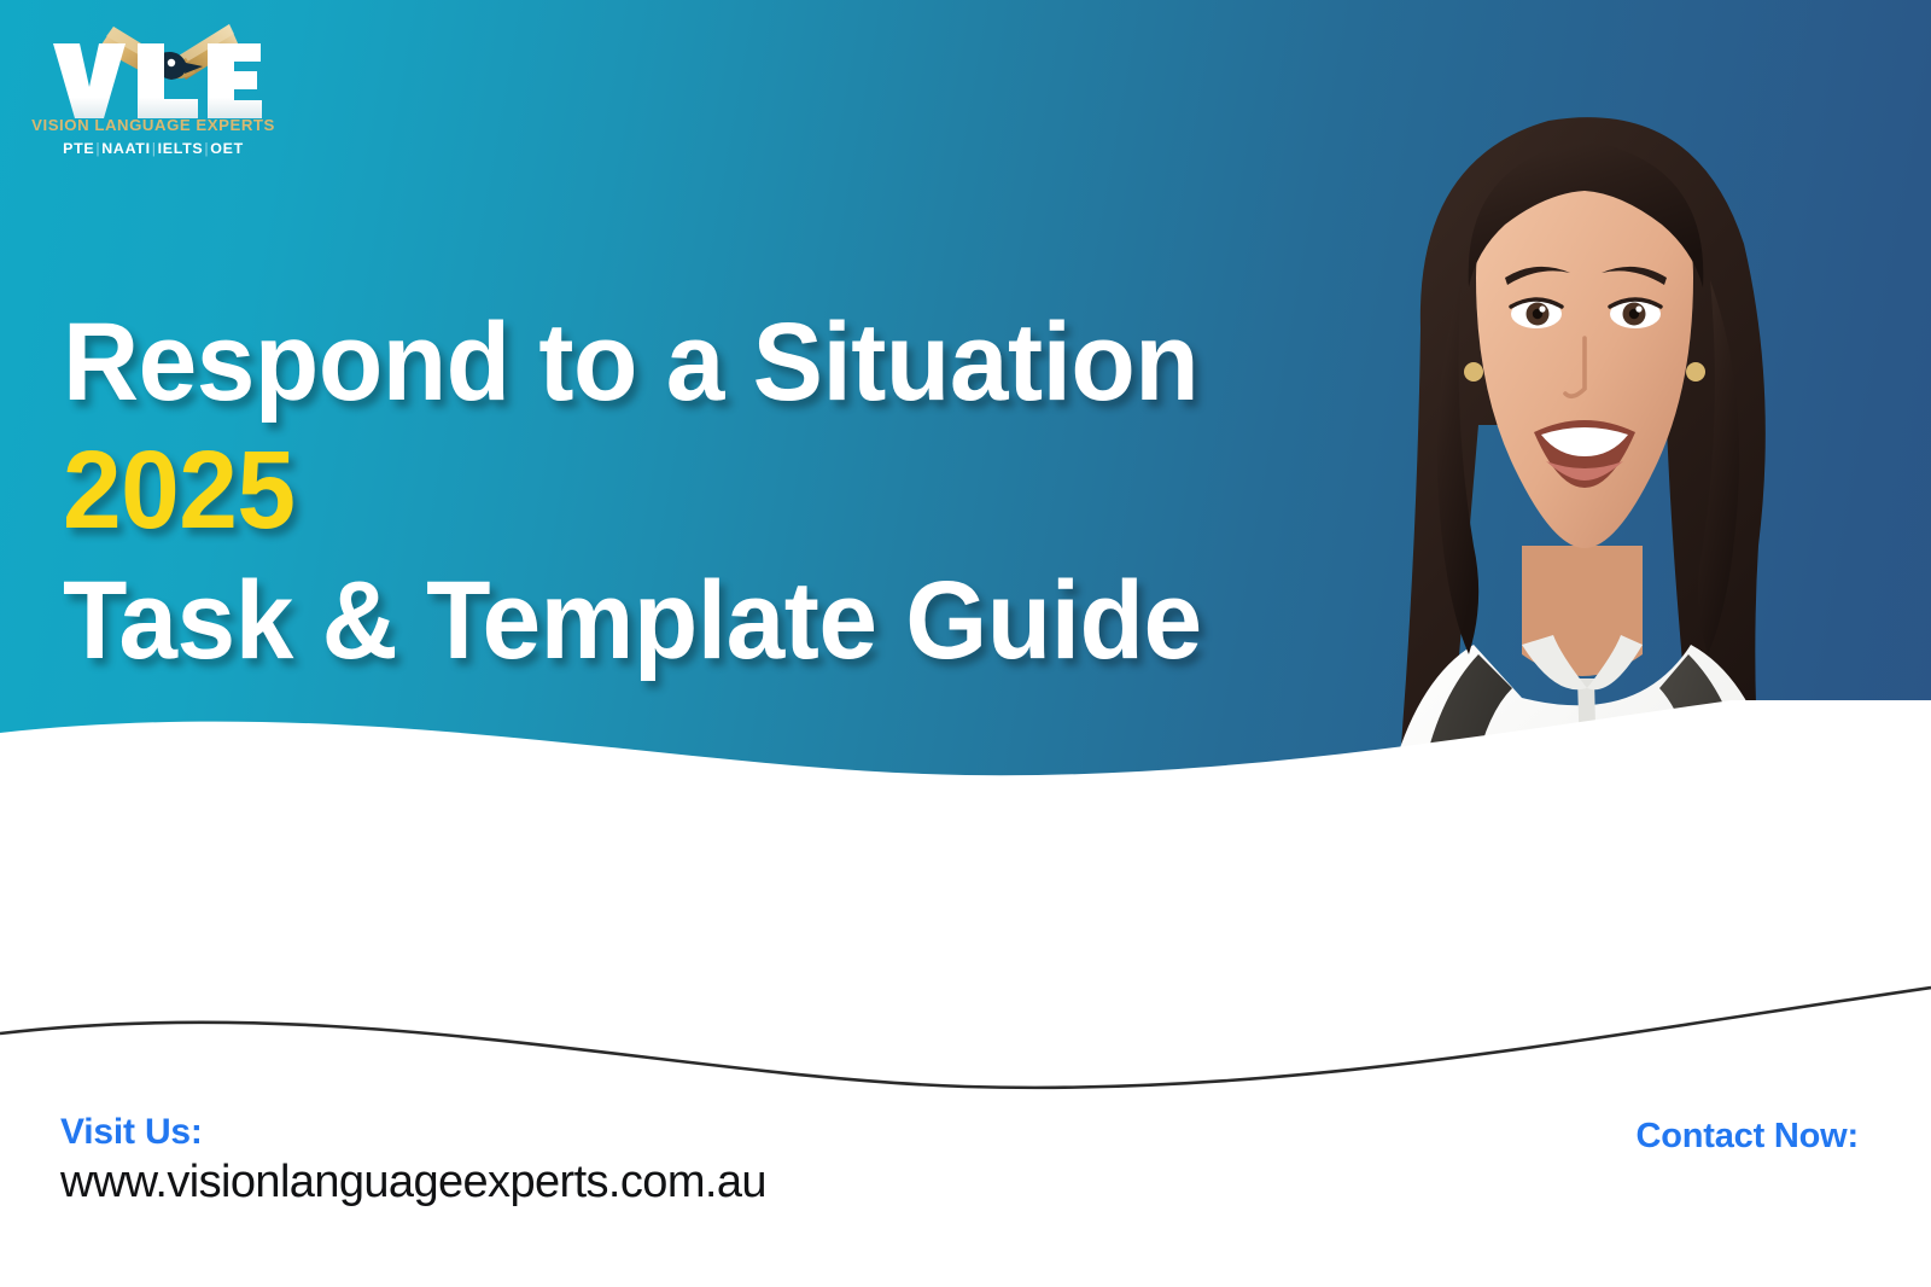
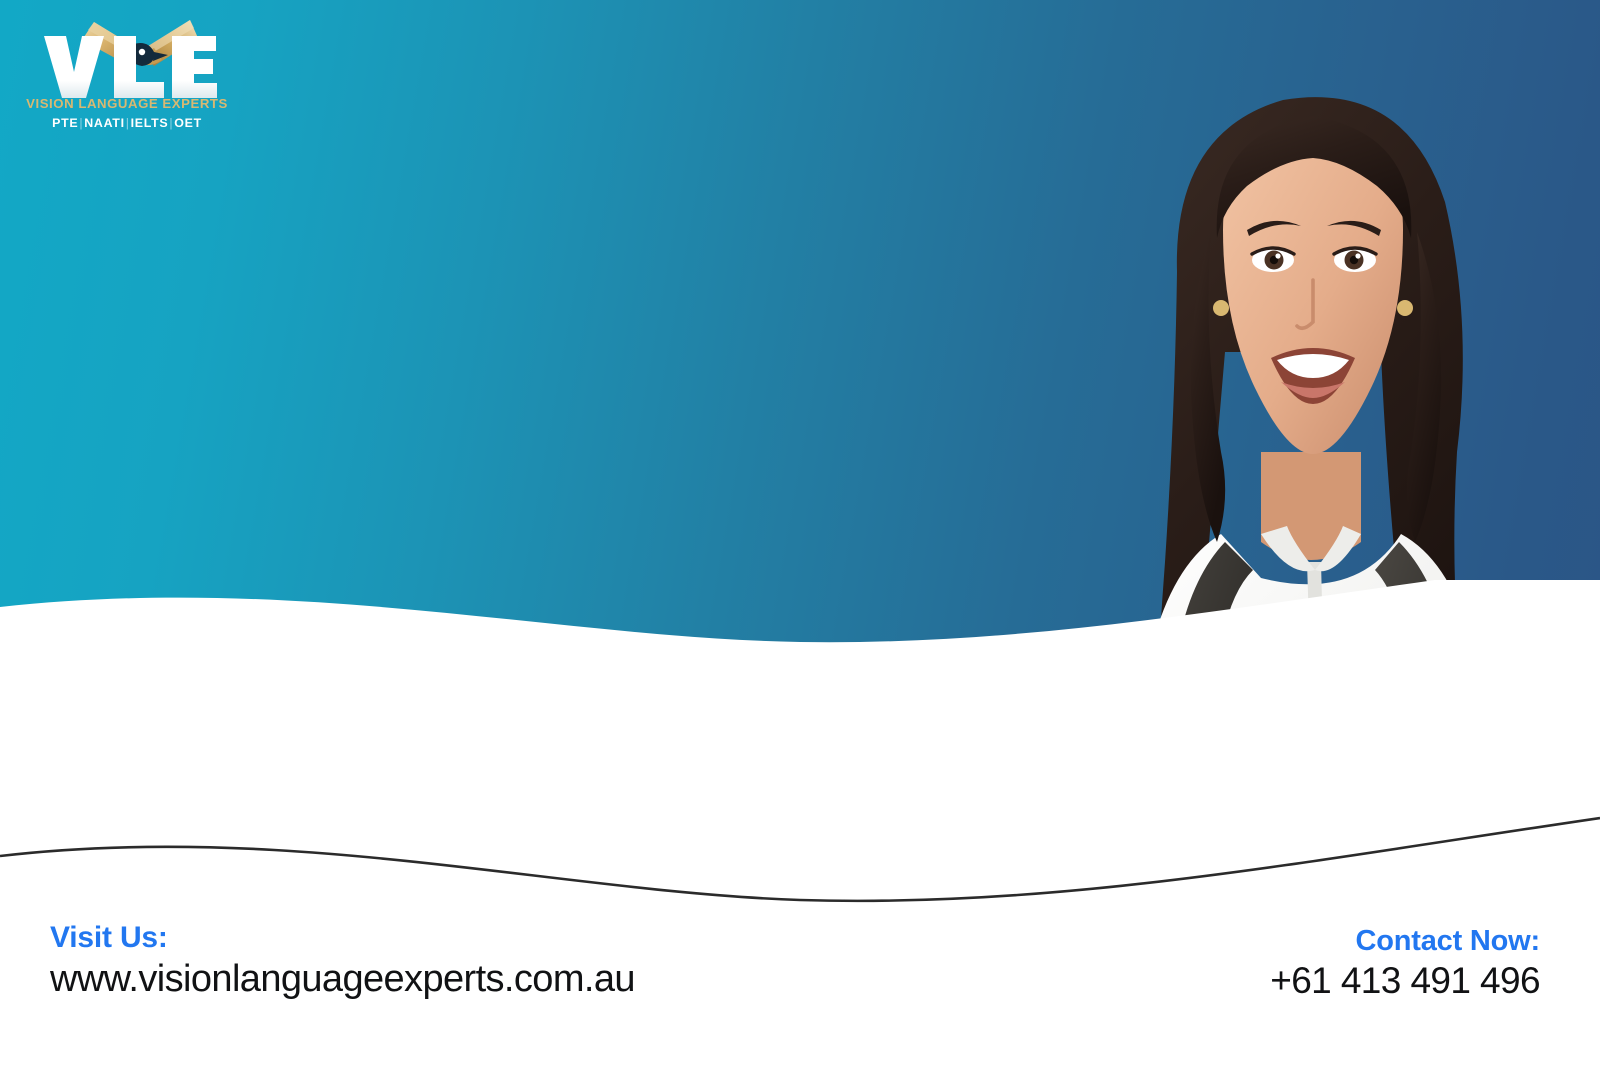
  VISION LANGUAGE EXPERTS
  PTE|NAATI|IELTS|OET
- Respond to a Situation
- 2025
- Task & Template Guide
  Visit Us:
  www.visionlanguageexperts.com.au
  Contact Now:
+ +61 413 491 496
